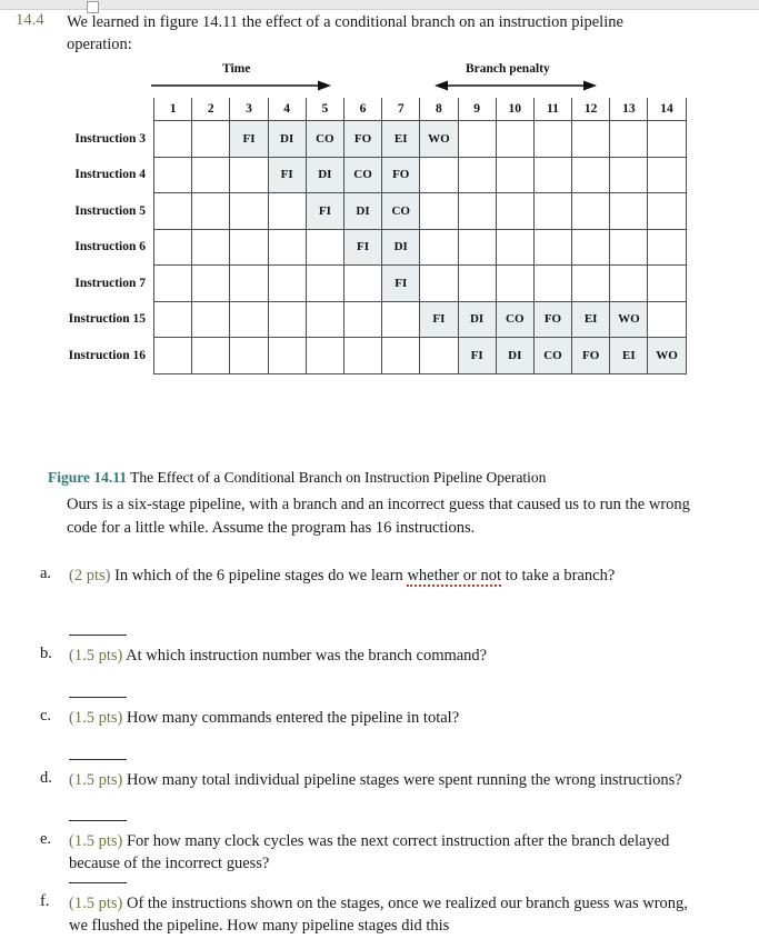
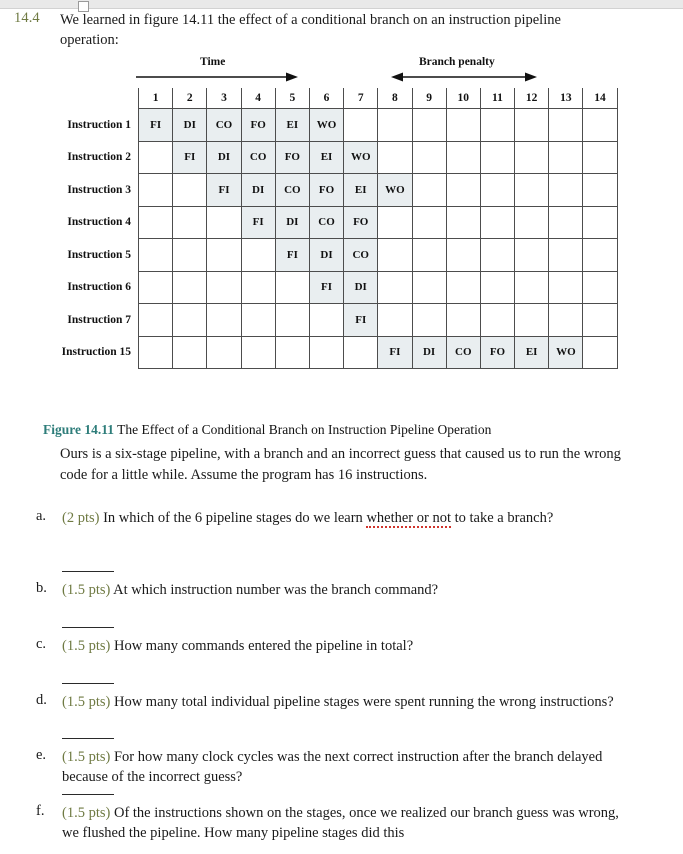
  14.4
  We learned in figure 14.11 the effect of a conditional branch on an instruction pipeline operation:
  Time
  Branch penalty
  	1	2	3	4	5	6	7	8	9	10	11	12	13	14
+ Instruction 1	FI	DI	CO	FO	EI	WO
+ Instruction 2		FI	DI	CO	FO	EI	WO
  Instruction 3			FI	DI	CO	FO	EI	WO
  Instruction 4				FI	DI	CO	FO
  Instruction 5					FI	DI	CO
  Instruction 6						FI	DI
  Instruction 7							FI
  Instruction 15								FI	DI	CO	FO	EI	WO
- Instruction 16									FI	DI	CO	FO	EI	WO
  Figure 14.11 The Effect of a Conditional Branch on Instruction Pipeline Operation
  Ours is a six-stage pipeline, with a branch and an incorrect guess that caused us to run the wrong code for a little while. Assume the program has 16 instructions.
  a.
  (2 pts) In which of the 6 pipeline stages do we learn whether or not to take a branch?
  b.
  (1.5 pts) At which instruction number was the branch command?
  c.
  (1.5 pts) How many commands entered the pipeline in total?
  d.
  (1.5 pts) How many total individual pipeline stages were spent running the wrong instructions?
  e.
  (1.5 pts) For how many clock cycles was the next correct instruction after the branch delayed because of the incorrect guess?
  f.
  (1.5 pts) Of the instructions shown on the stages, once we realized our branch guess was wrong, we flushed the pipeline. How many pipeline stages did this
